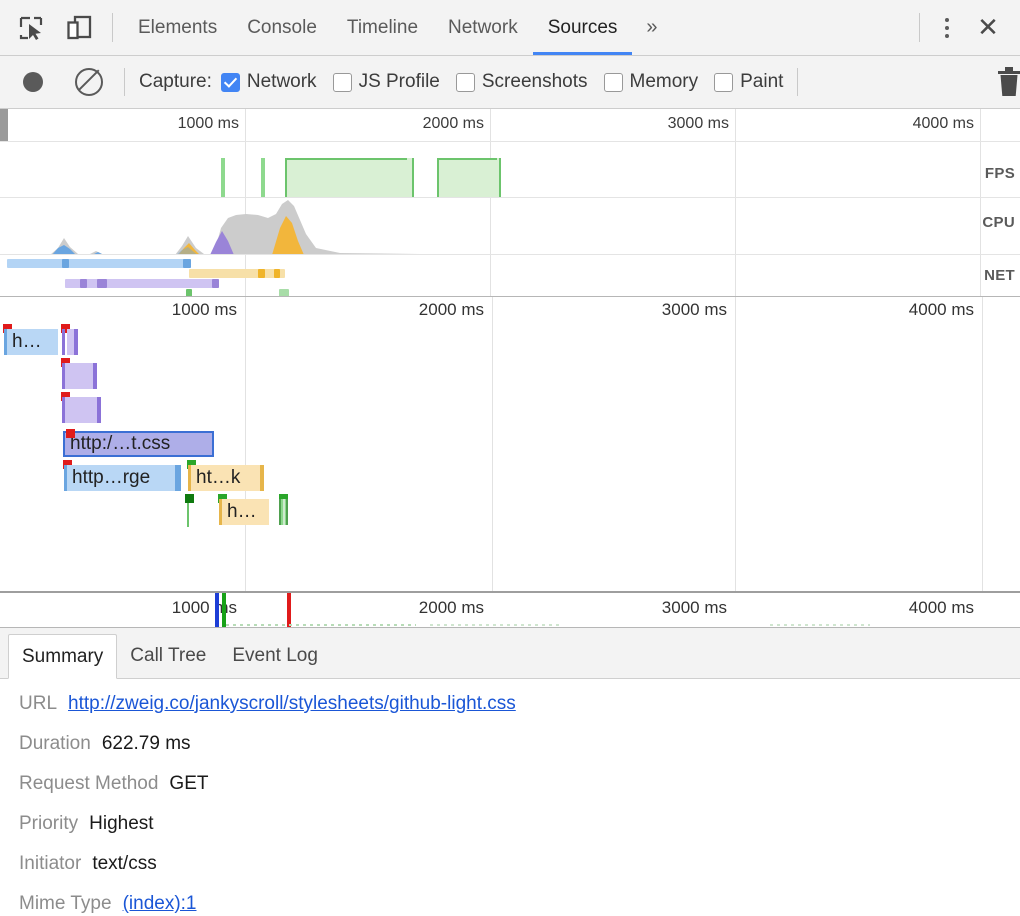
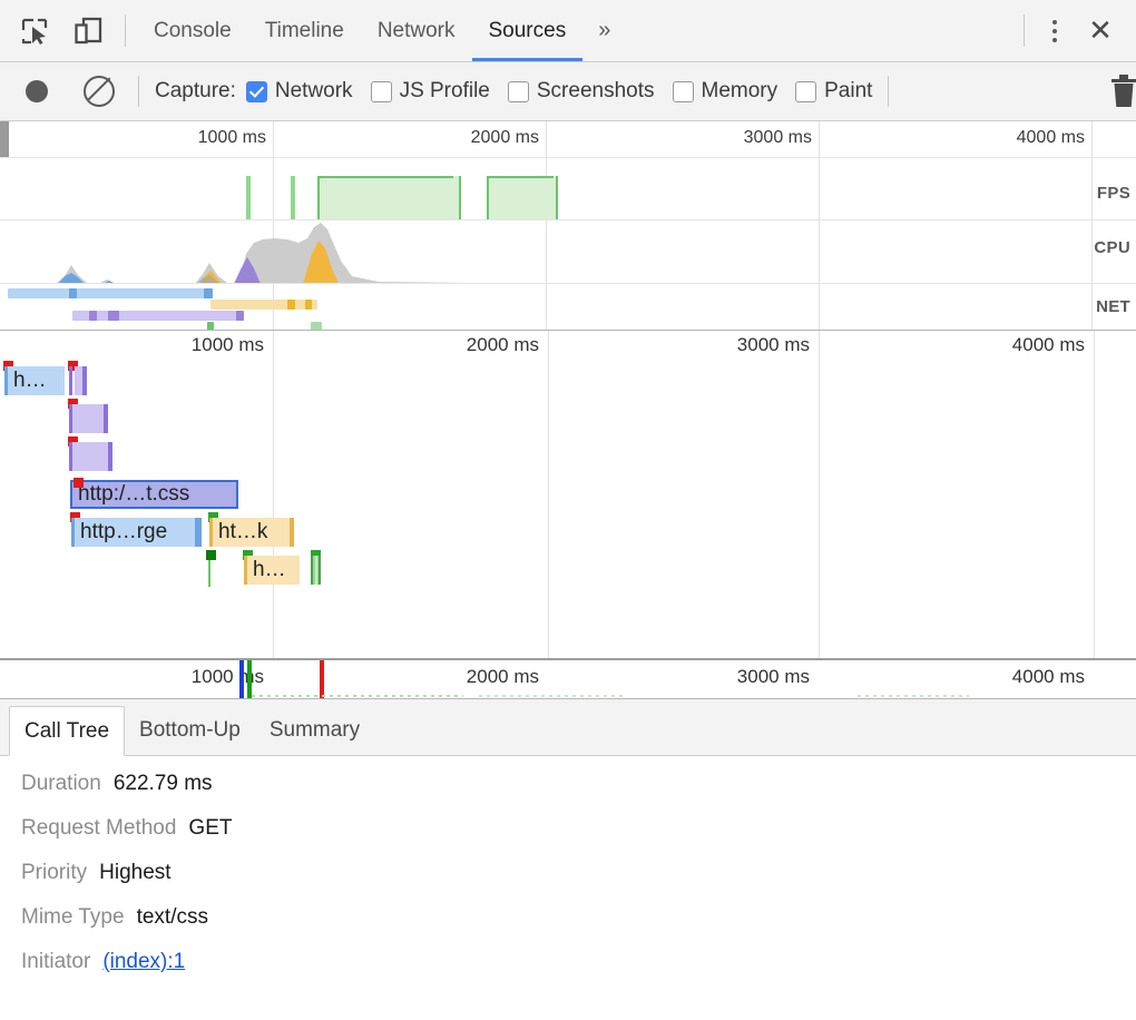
- Elements
  Console
  Timeline
  Network
  Sources
  »
  ✕
  Capture:
  Network
  JS Profile
  Screenshots
  Memory
  Paint
  1000 ms
  2000 ms
  3000 ms
  4000 ms
  FPS
  CPU
  NET
  1000 ms
  2000 ms
  3000 ms
  4000 ms
  h…
  http:/…t.css
  http…rge
  ht…k
  h…
  1000s
  2000 ms
  3000 ms
  4000 ms
- Summary
+ Call Tree
+ Bottom-Up
- Call Tree
+ Summary
- Event Log
- URL
- http://zweig.co/jankyscroll/stylesheets/github-light.css
  Duration
  622.79 ms
  Request Method
  GET
  Priority
  Highest
- Initiator
+ Mime Type
  text/css
- Mime Type
+ Initiator
  (index):1
